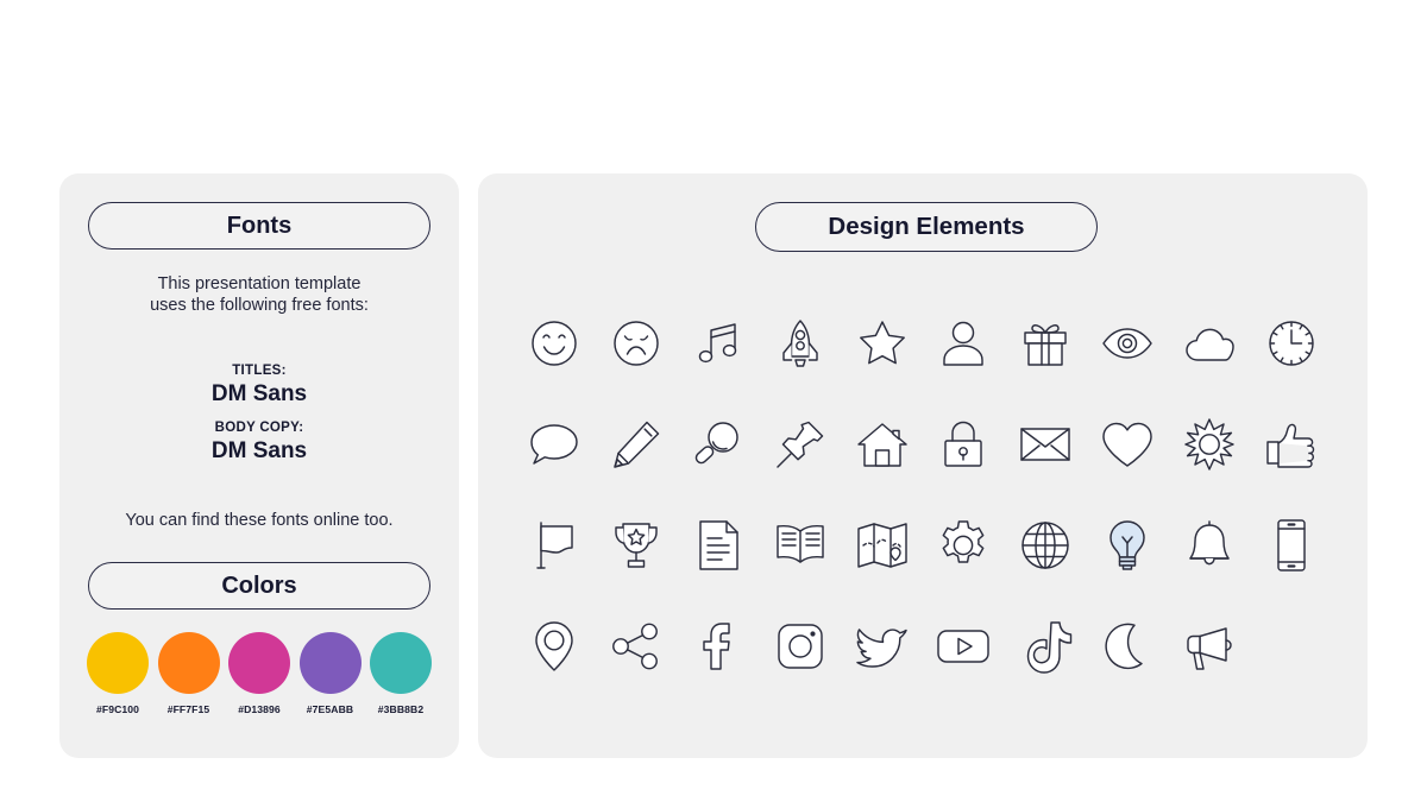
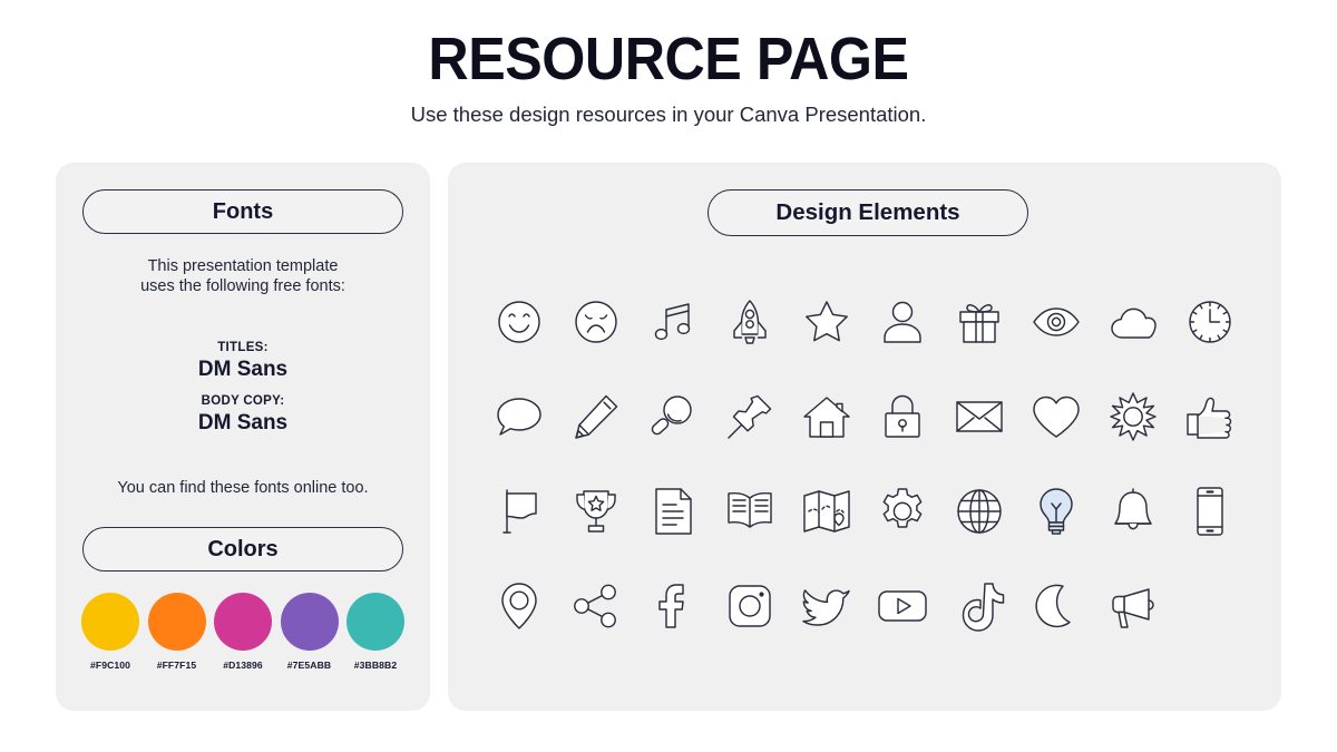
+ RESOURCE PAGE
+ Use these design resources in your Canva Presentation.
  Fonts
  This presentation template
  uses the following free fonts:
  TITLES:
  DM Sans
  BODY COPY:
  DM Sans
  You can find these fonts online too.
  Colors
  #F9C100
  #FF7F15
  #D13896
  #7E5ABB
  #3BB8B2
  Design Elements
